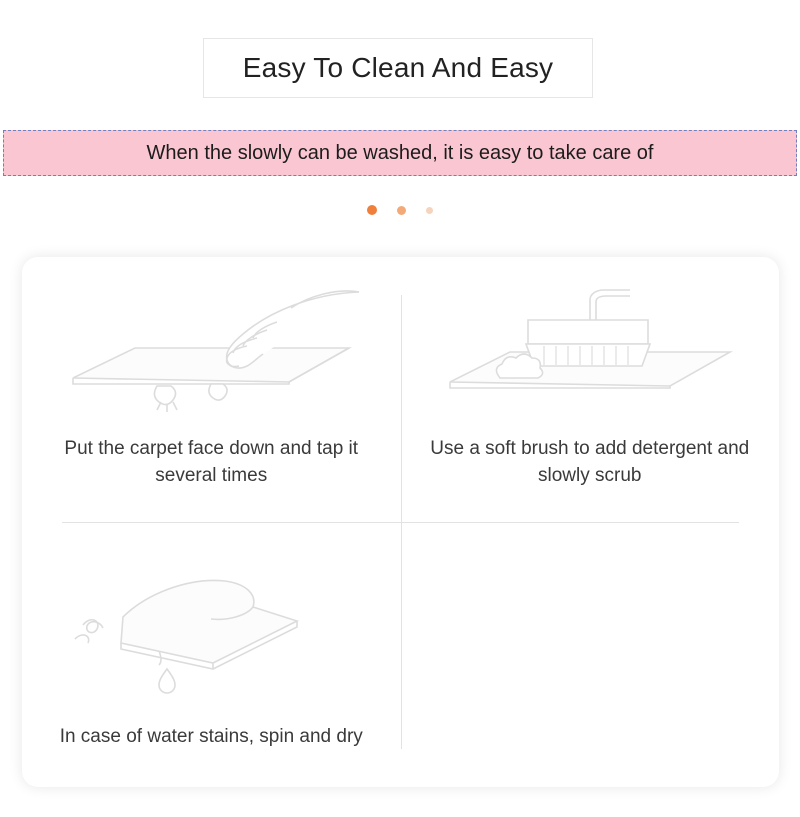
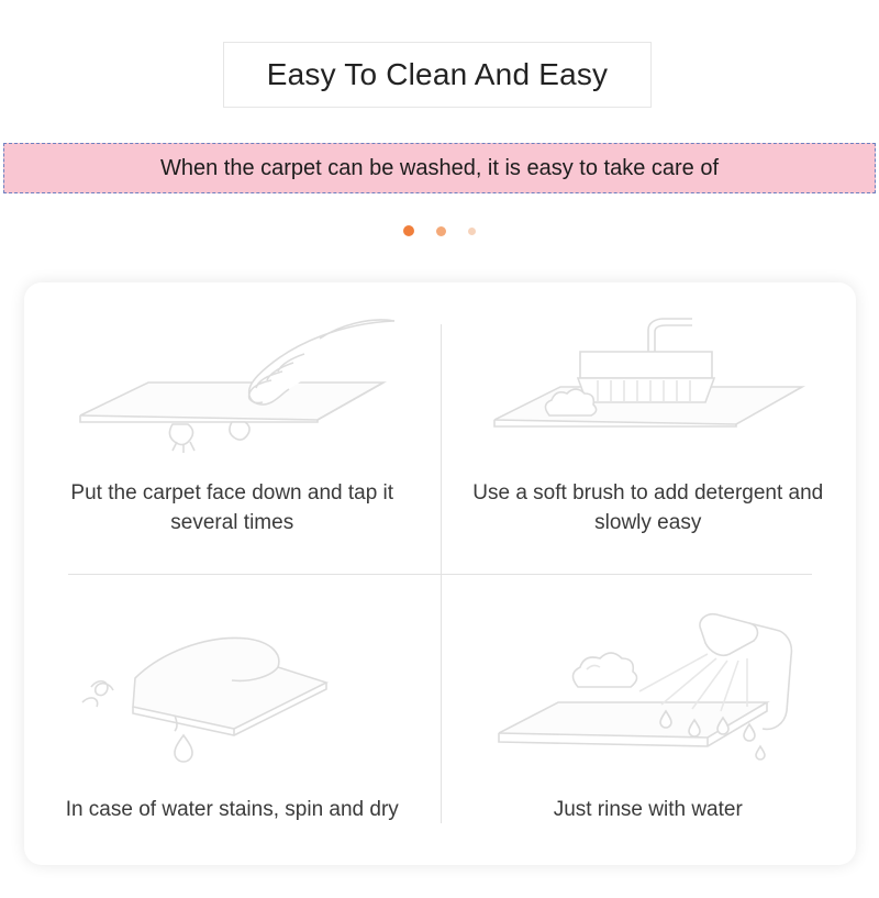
  Easy To Clean And Easy
- When the slowly can be washed, it is easy to take care of
+ When the carpet can be washed, it is easy to take care of
  Put the carpet face down and tap it several times
- Use a soft brush to add detergent and slowly scrub
+ Use a soft brush to add detergent and slowly easy
  In case of water stains, spin and dry
+ Just rinse with water
